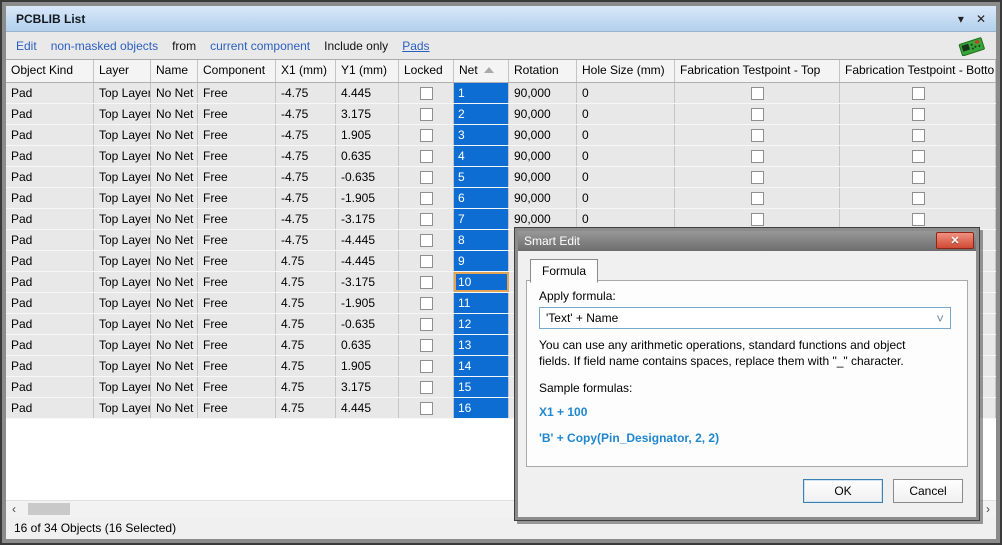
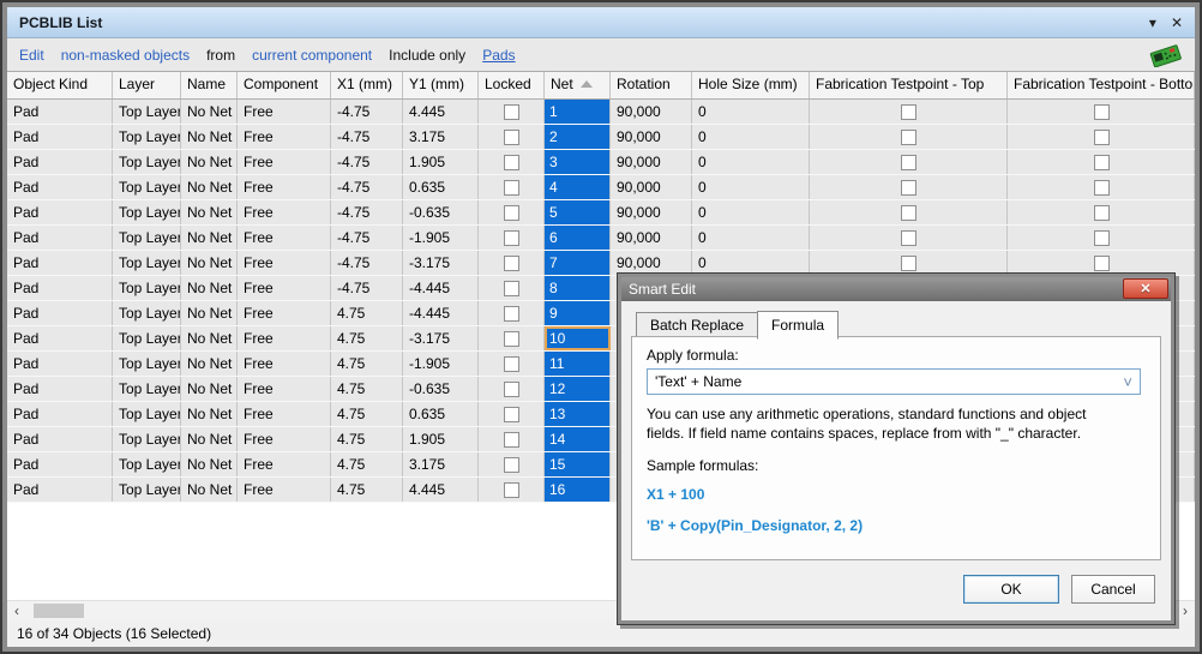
  PCBLIB List
  ▾
  ✕
  Edit
  non-masked objects
  from
  current component
  Include only
  Pads
  Object Kind
  Layer
  Name
  Component
  X1 (mm)
  Y1 (mm)
  Locked
  Net
  Rotation
  Hole Size (mm)
  Fabrication Testpoint - Top
  Fabrication Testpoint - Botto
  Pad
  Top Layer
  No Net
  Free
  -4.75
  4.445
  1
  90,000
  0
  Pad
  Top Layer
  No Net
  Free
  -4.75
  3.175
  2
  90,000
  0
  Pad
  Top Layer
  No Net
  Free
  -4.75
  1.905
  3
  90,000
  0
  Pad
  Top Layer
  No Net
  Free
  -4.75
  0.635
  4
  90,000
  0
  Pad
  Top Layer
  No Net
  Free
  -4.75
  -0.635
  5
  90,000
  0
  Pad
  Top Layer
  No Net
  Free
  -4.75
  -1.905
  6
  90,000
  0
  Pad
  Top Layer
  No Net
  Free
  -4.75
  -3.175
  7
  90,000
  0
  Pad
  Top Layer
  No Net
  Free
  -4.75
  -4.445
  8
  Pad
  Top Layer
  No Net
  Free
  4.75
  -4.445
  9
  Pad
  Top Layer
  No Net
  Free
  4.75
  -3.175
  10
  Pad
  Top Layer
  No Net
  Free
  4.75
  -1.905
  11
  Pad
  Top Layer
  No Net
  Free
  4.75
  -0.635
  12
  Pad
  Top Layer
  No Net
  Free
  4.75
  0.635
  13
  Pad
  Top Layer
  No Net
  Free
  4.75
  1.905
  14
  Pad
  Top Layer
  No Net
  Free
  4.75
  3.175
  15
  Pad
  Top Layer
  No Net
  Free
  4.75
  4.445
  16
  ‹
  ›
  16 of 34 Objects (16 Selected)
  Smart Edit
  ✕
+ Batch Replace
  Formula
  Apply formula:
  'Text' + Name
  ˅
- You can use any arithmetic operations, standard functions and object fields. If field name contains spaces, replace them with "_" character.
+ You can use any arithmetic operations, standard functions and object fields. If field name contains spaces, replace from with "_" character.
  Sample formulas:
  X1 + 100
  'B' + Copy(Pin_Designator, 2, 2)
  OK
  Cancel
